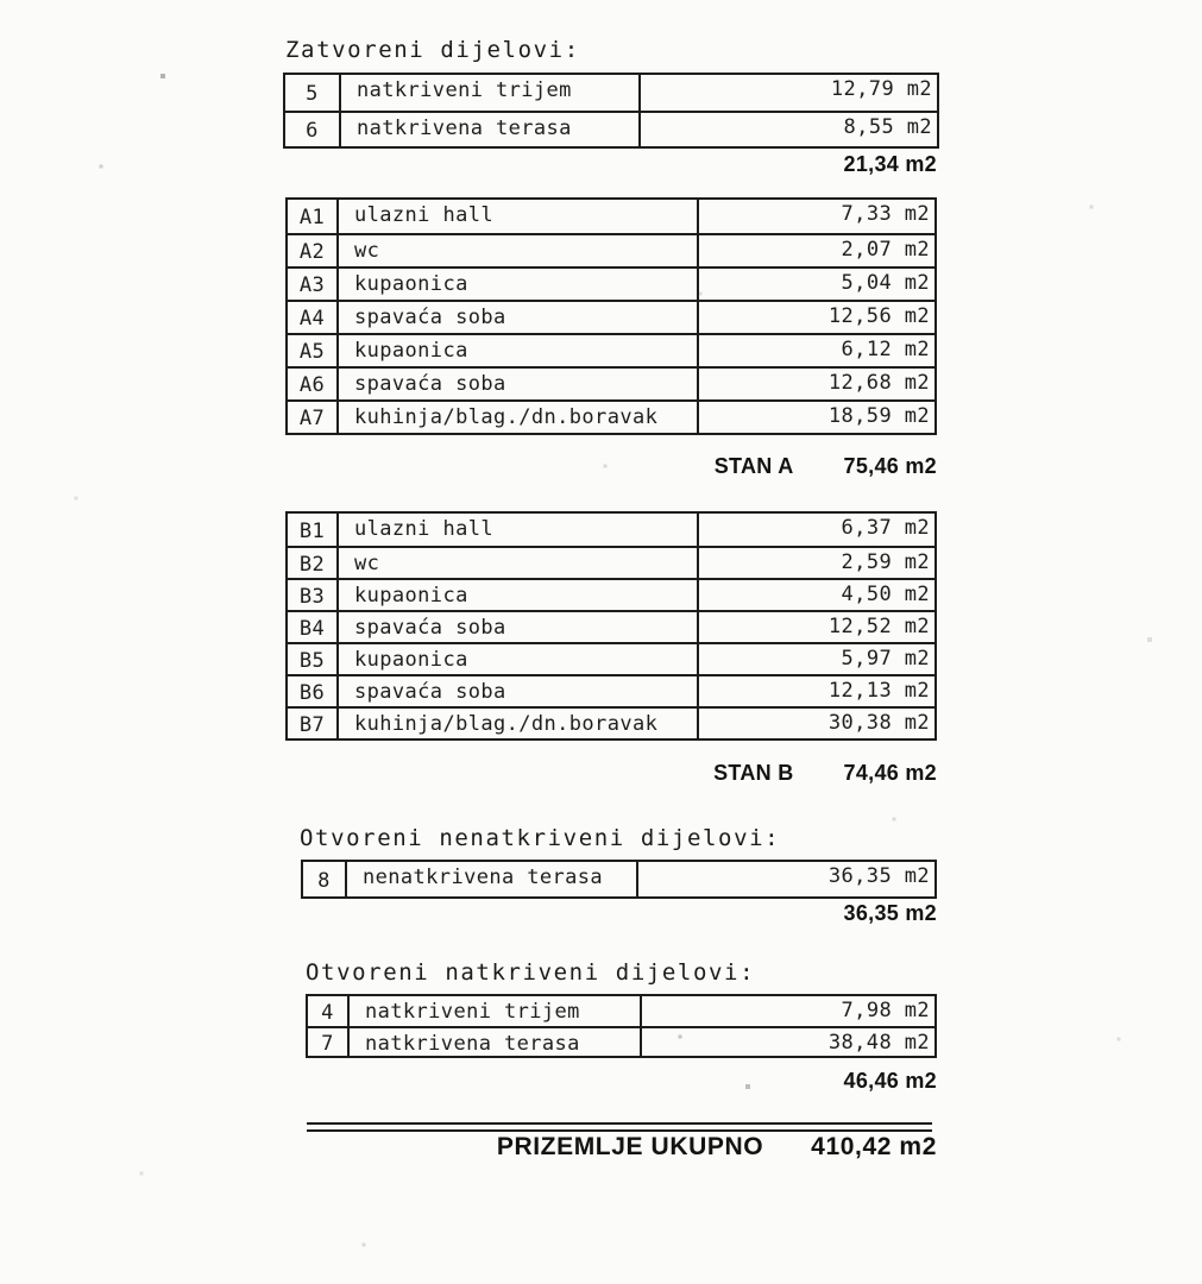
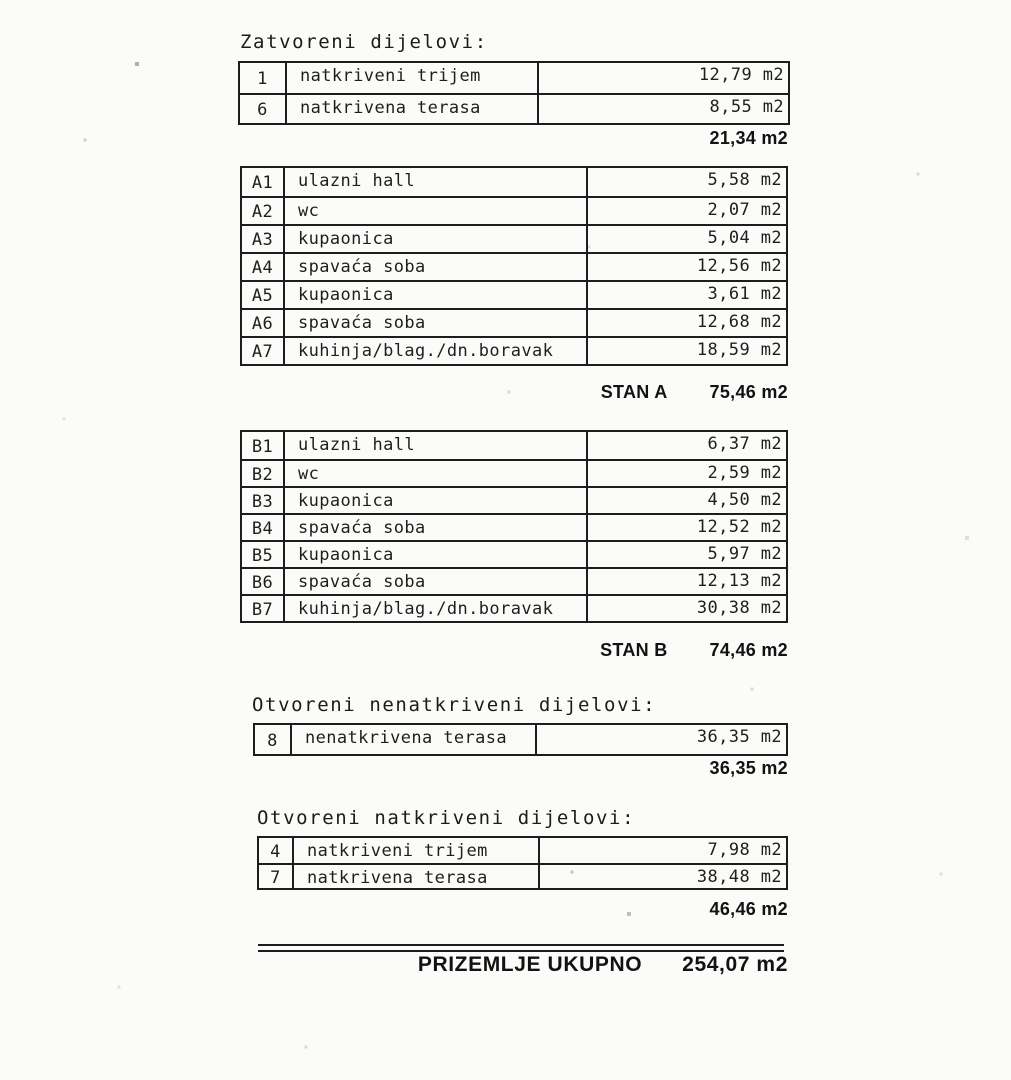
  Zatvoreni dijelovi:
- 5
+ 1
  natkriveni trijem
  12,79 m2
  6
  natkrivena terasa
  8,55 m2
  21,34 m2
  A1
  ulazni hall
- 7,33 m2
+ 5,58 m2
  A2
  wc
  2,07 m2
  A3
  kupaonica
  5,04 m2
  A4
  spavaća soba
  12,56 m2
  A5
  kupaonica
- 6,12 m2
+ 3,61 m2
  A6
  spavaća soba
  12,68 m2
  A7
  kuhinja/blag./dn.boravak
  18,59 m2
  STAN A
  75,46 m2
  B1
  ulazni hall
  6,37 m2
  B2
  wc
  2,59 m2
  B3
  kupaonica
  4,50 m2
  B4
  spavaća soba
  12,52 m2
  B5
  kupaonica
  5,97 m2
  B6
  spavaća soba
  12,13 m2
  B7
  kuhinja/blag./dn.boravak
  30,38 m2
  STAN B
  74,46 m2
  Otvoreni nenatkriveni dijelovi:
  8
  nenatkrivena terasa
  36,35 m2
  36,35 m2
  Otvoreni natkriveni dijelovi:
  4
  natkriveni trijem
  7,98 m2
  7
  natkrivena terasa
  38,48 m2
  46,46 m2
  PRIZEMLJE UKUPNO
- 410,42 m2
+ 254,07 m2
